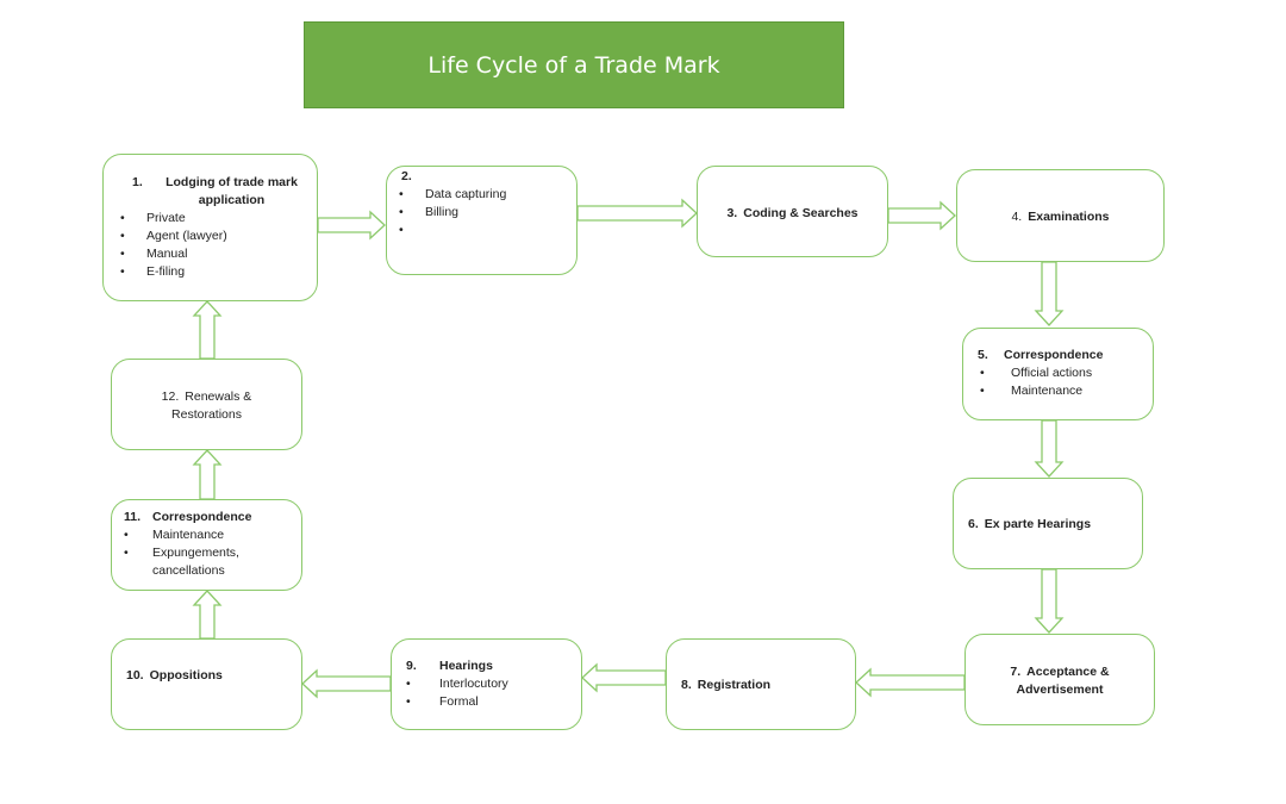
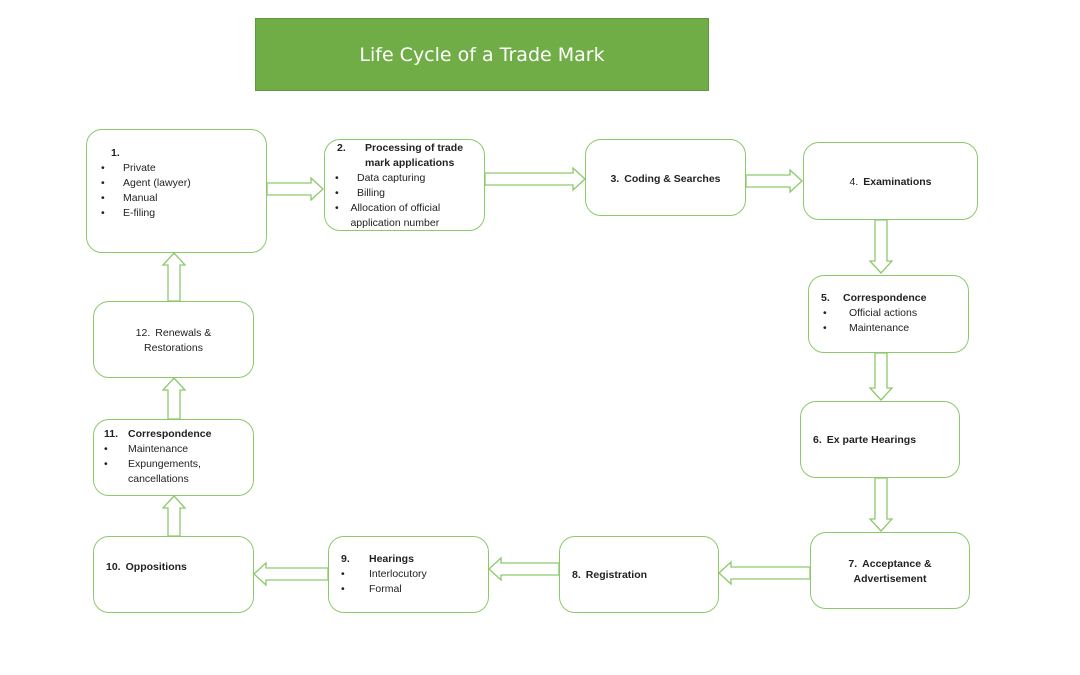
  Life Cycle of a Trade Mark
  1.
- Lodging of trade mark application
  •
  Private
  •
  Agent (lawyer)
  •
  Manual
  •
  E-filing
  2.
+ Processing of trade mark applications
  •
  Data capturing
  •
  Billing
  •
+ Allocation of official application number
  3.
  Coding & Searches
  4.
  Examinations
  5.
  Correspondence
  •
  Official actions
  •
  Maintenance
  6.
  Ex parte Hearings
  7. Acceptance & Advertisement
  8.
  Registration
  9.
  Hearings
  •
  Interlocutory
  •
  Formal
  10.
  Oppositions
  11.
  Correspondence
  •
  Maintenance
  •
  Expungements, cancellations
  12. Renewals & Restorations
